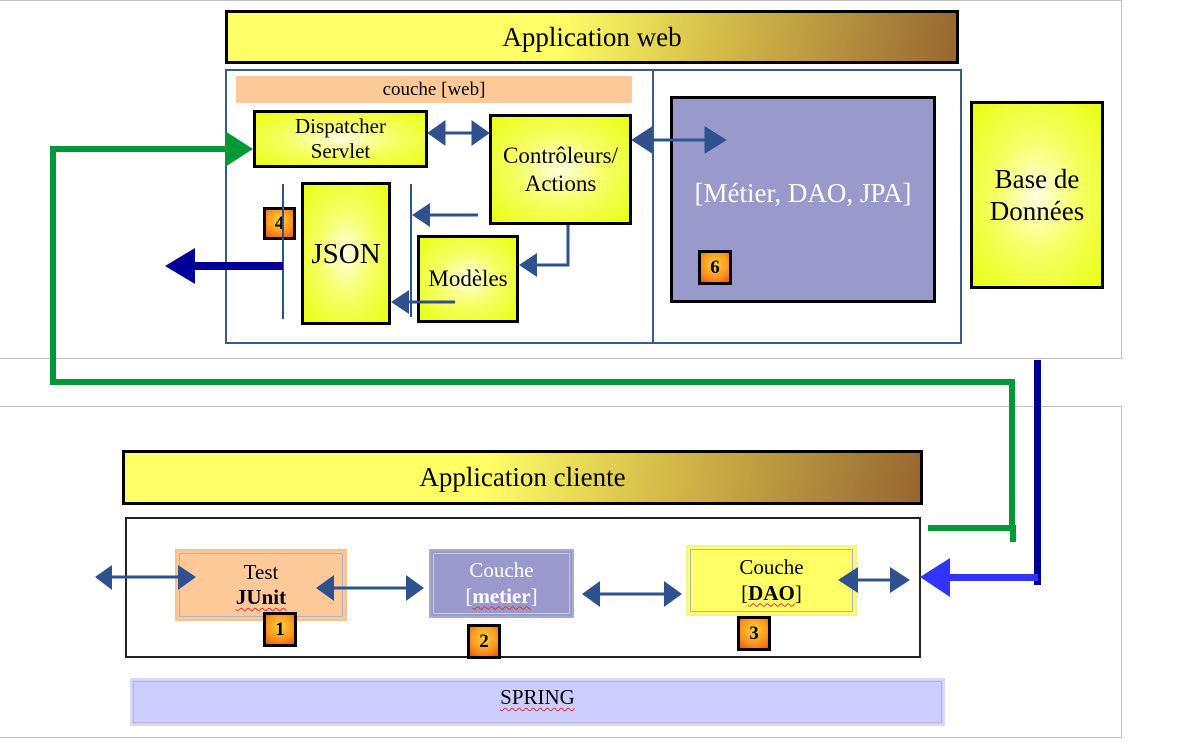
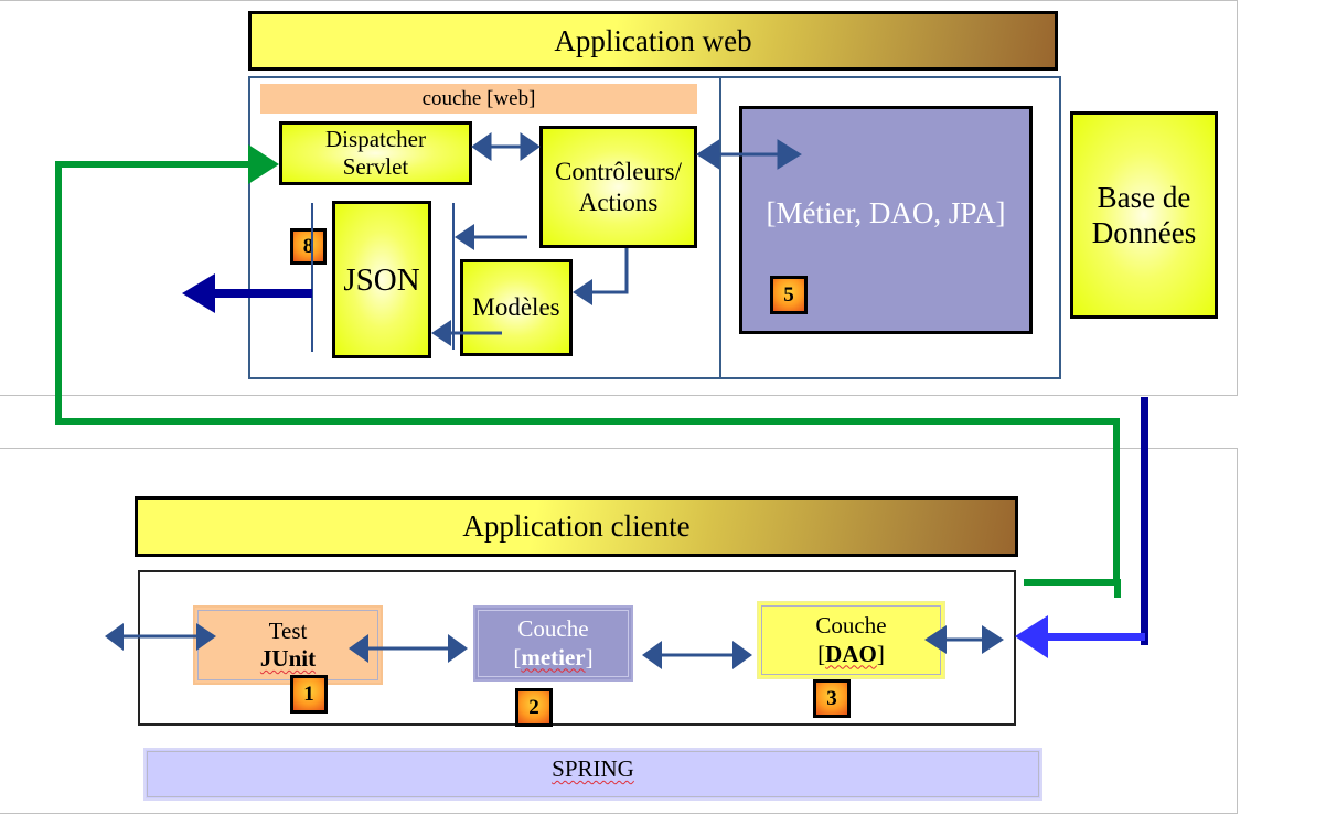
  Application web
  couche [web]
  Dispatcher
  Servlet
  Contrôleurs/
  Actions
  JSON
  Modèles
- 4
+ 8
  [Métier, DAO, JPA]
- 6
+ 5
  Base de
  Données
  Application cliente
  Test
  JUnit
  1
  Couche
  [metier]
  2
  Couche
  [DAO]
  3
  SPRING
